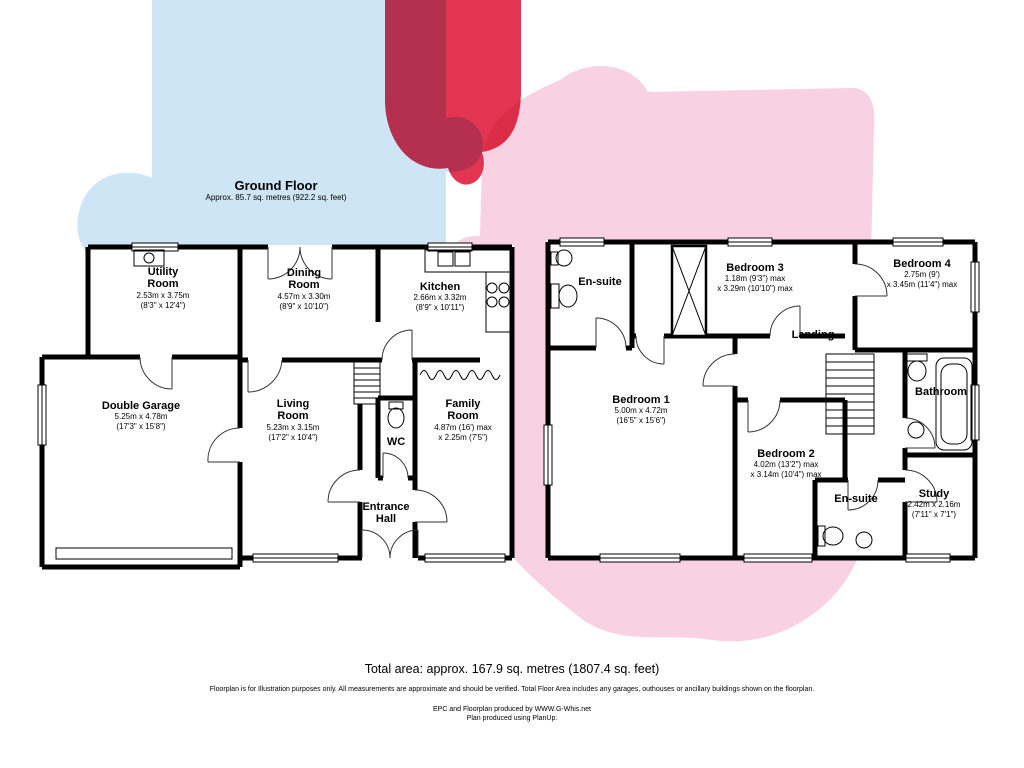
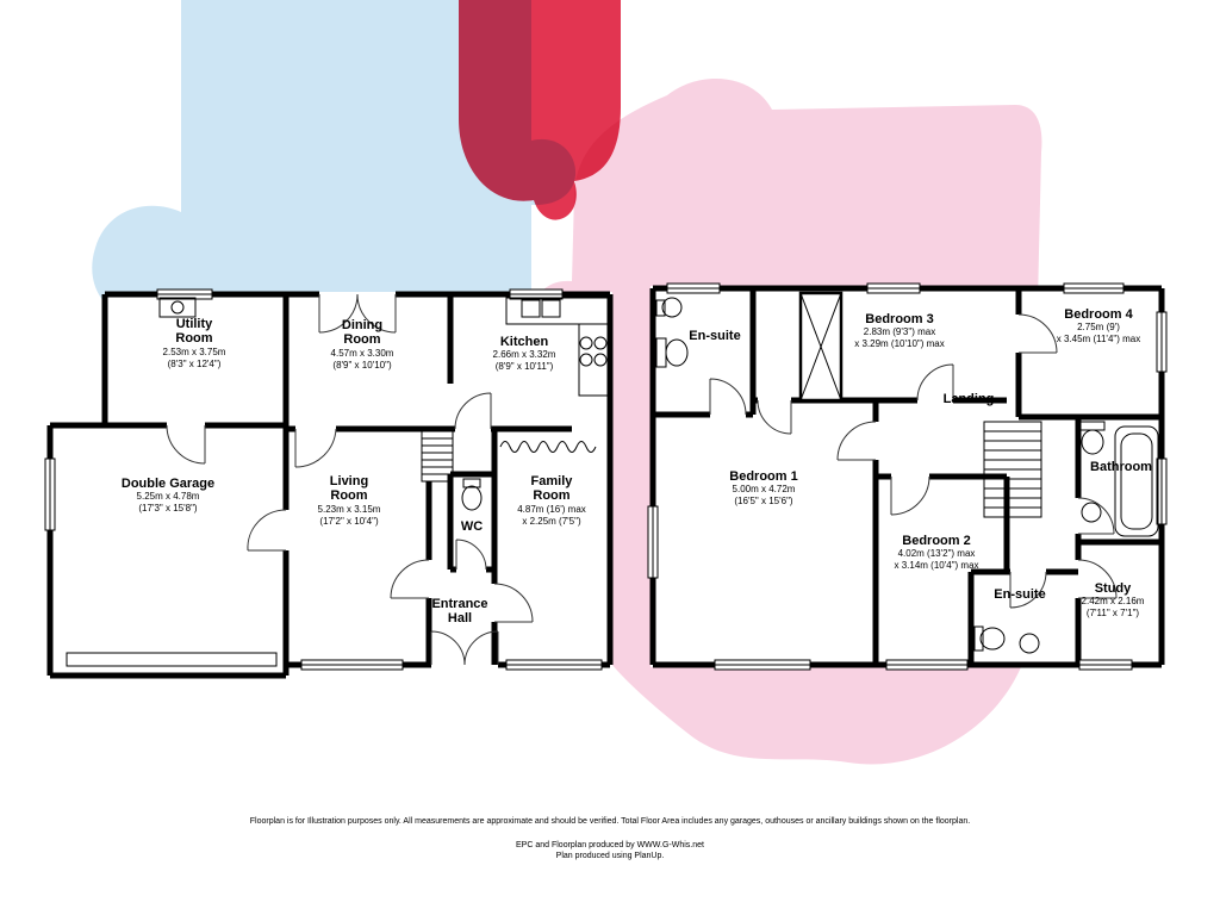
- Ground Floor
- Approx. 85.7 sq. metres (922.2 sq. feet)
  Utility Room
  2.53m x 3.75m
  (8'3" x 12'4")
  Dining Room
  4.57m x 3.30m
  (8'9" x 10'10")
  Kitchen
  2.66m x 3.32m
  (8'9" x 10'11")
  Double Garage
  5.25m x 4.78m
  (17'3" x 15'8")
  Living Room
  5.23m x 3.15m
  (17'2" x 10'4")
  Family Room
  4.87m (16') max
  x 2.25m (7'5")
  WC
  Entrance Hall
  En-suite
  Bedroom 3
- 1.18m (9'3") max
+ 2.83m (9'3") max
  x 3.29m (10'10") max
  Bedroom 4
  2.75m (9')
  x 3.45m (11'4") max
  Landing
  Bedroom 1
  5.00m x 4.72m
  (16'5" x 15'6")
  Bathroom
  Bedroom 2
  4.02m (13'2") max
  x 3.14m (10'4") max
  En-suite
  Study
  2.42m x 2.16m
  (7'11" x 7'1")
- Total area: approx. 167.9 sq. metres (1807.4 sq. feet)
